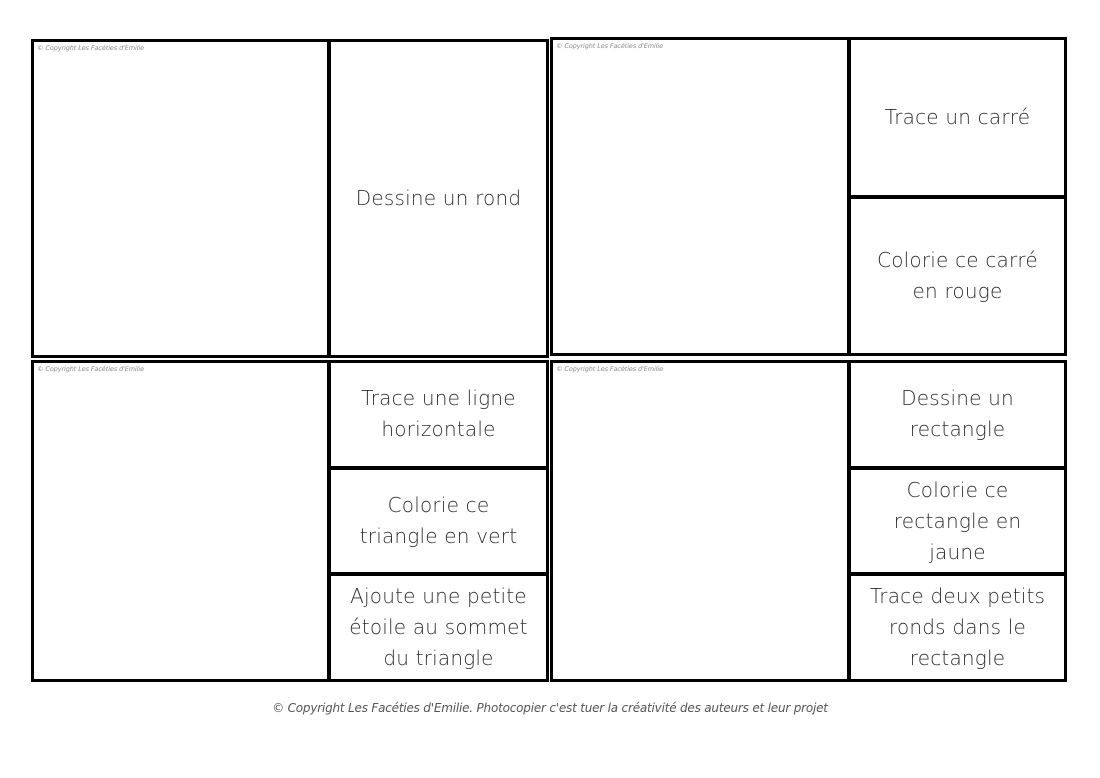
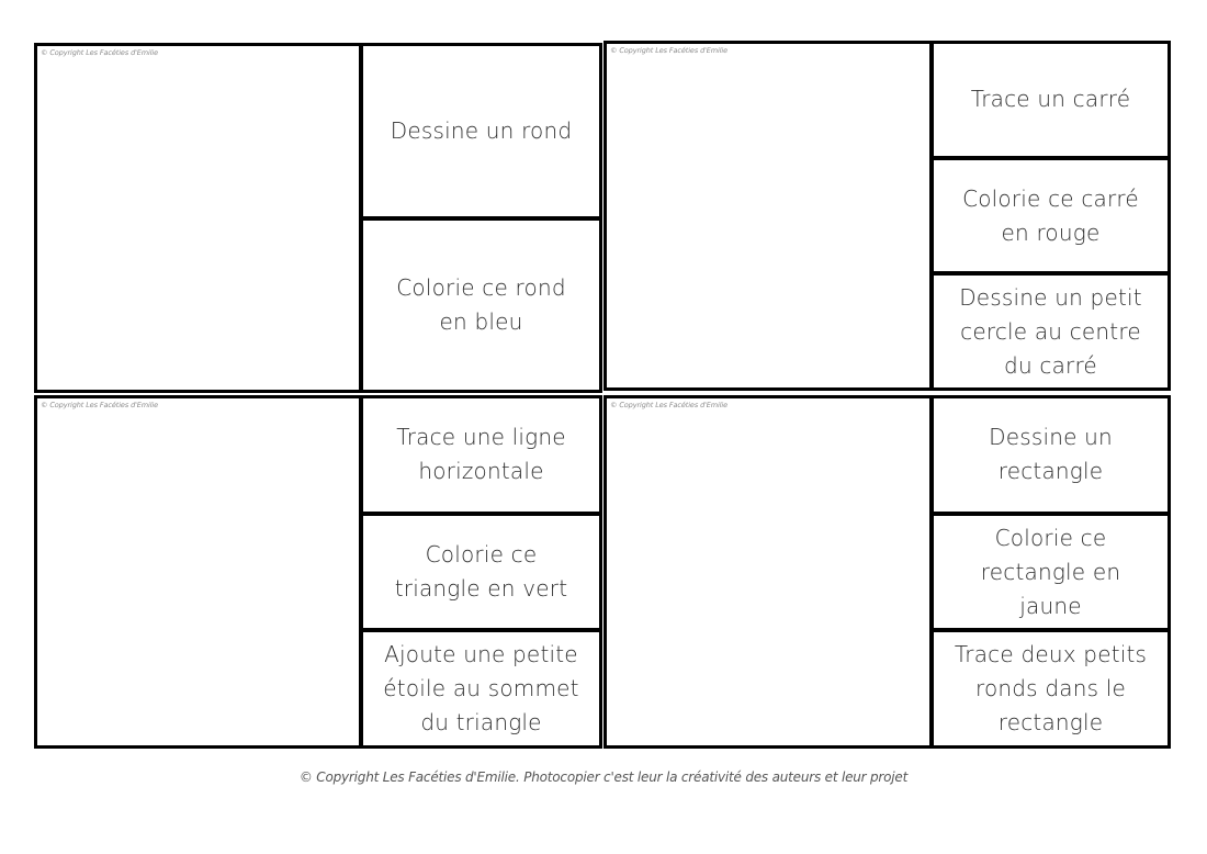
  © Copyright Les Facéties d'Emilie
  Dessine un rond
+ Colorie ce rond
+ en bleu
  © Copyright Les Facéties d'Emilie
  Trace un carré
  Colorie ce carré
  en rouge
+ Dessine un petit
+ cercle au centre
+ du carré
  © Copyright Les Facéties d'Emilie
  Trace une ligne
  horizontale
  Colorie ce
  triangle en vert
  Ajoute une petite
  étoile au sommet
  du triangle
  © Copyright Les Facéties d'Emilie
  Dessine un
  rectangle
  Colorie ce
  rectangle en
  jaune
  Trace deux petits
  ronds dans le
  rectangle
- © Copyright Les Facéties d'Emilie. Photocopier c'est tuer la créativité des auteurs et leur projet
+ © Copyright Les Facéties d'Emilie. Photocopier c'est leur la créativité des auteurs et leur projet
